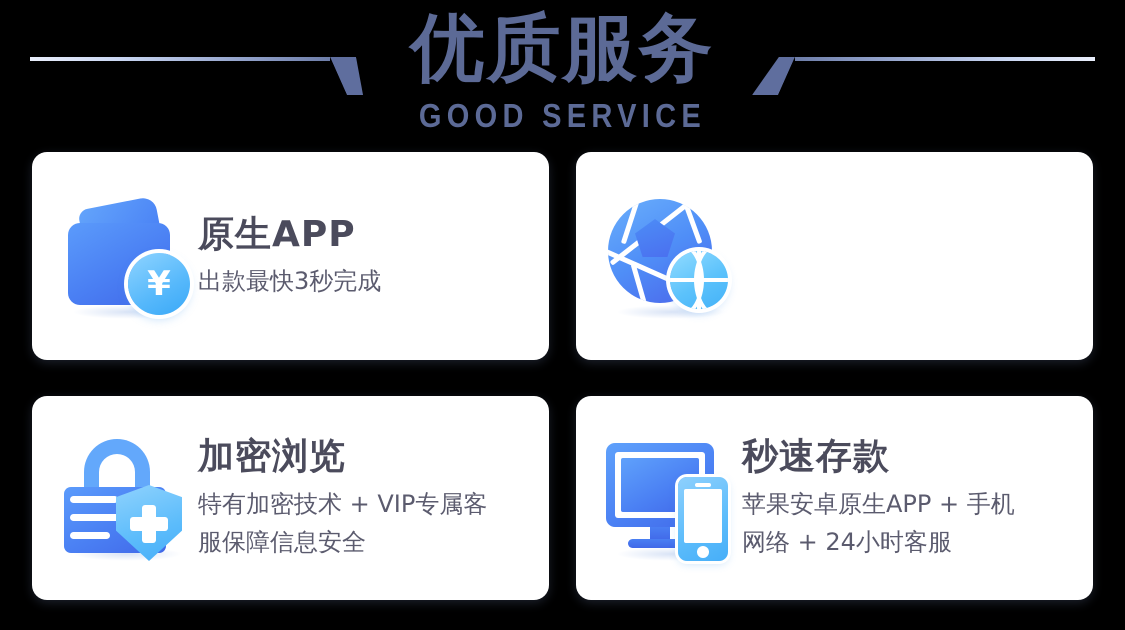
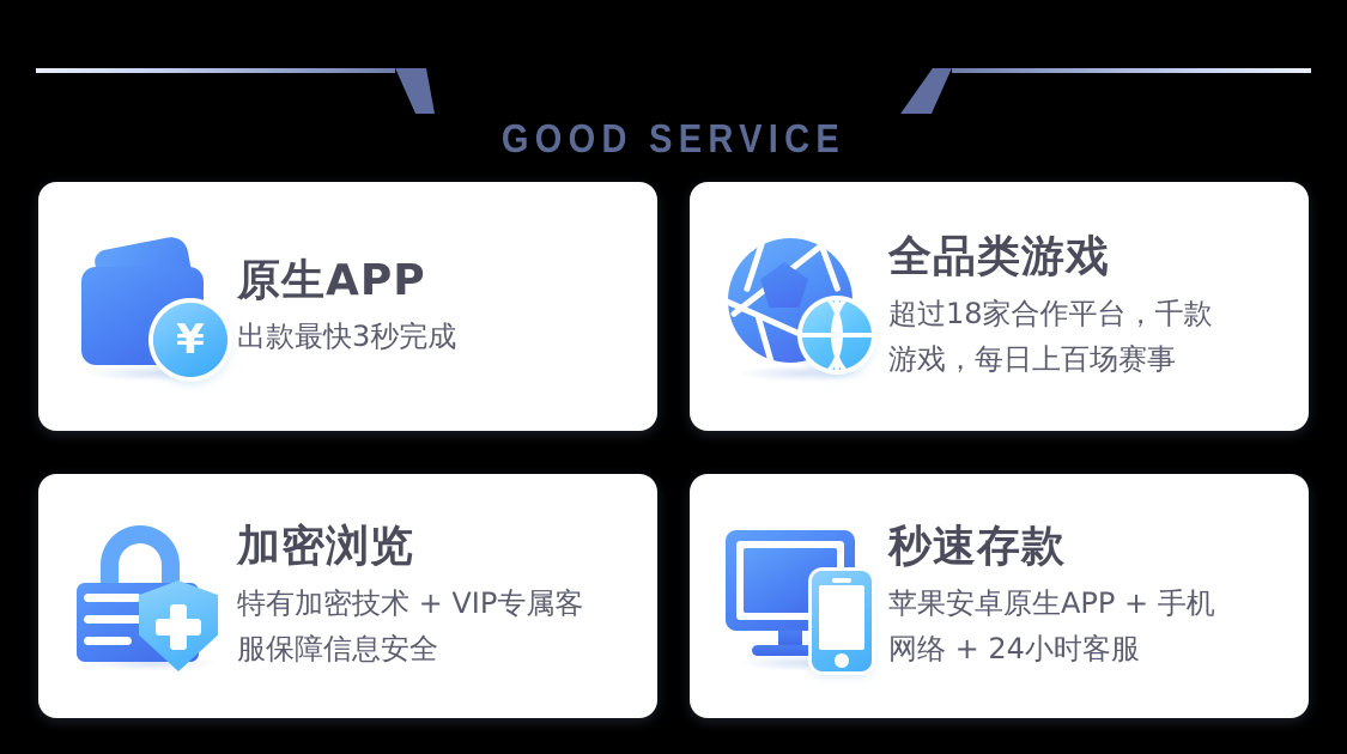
- 优质服务
  GOOD SERVICE
  ¥
  原生APP
  出款最快3秒完成
+ 全品类游戏
+ 超过18家合作平台，千款
+ 游戏，每日上百场赛事
  加密浏览
  特有加密技术 + VIP专属客
  服保障信息安全
  秒速存款
  苹果安卓原生APP + 手机
  网络 + 24小时客服
